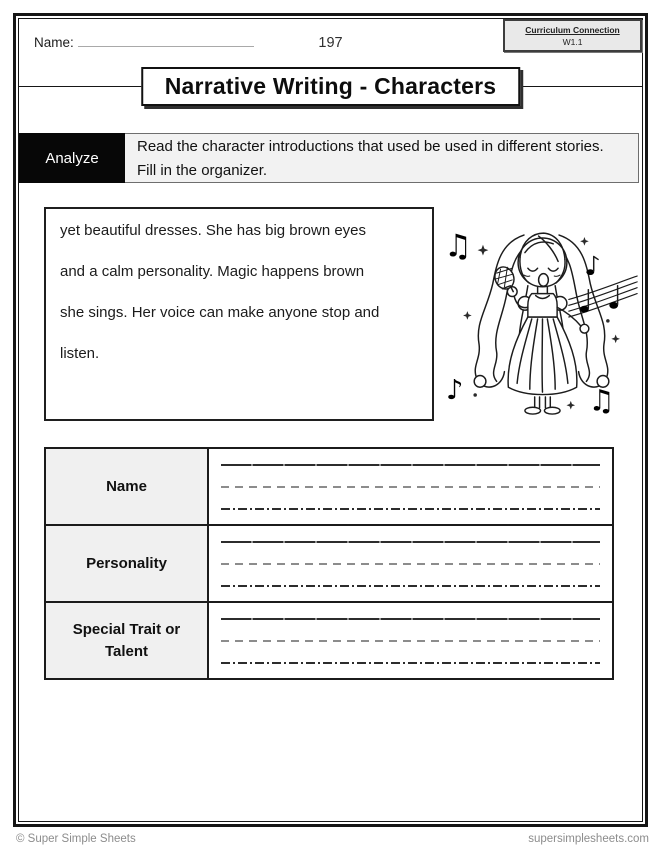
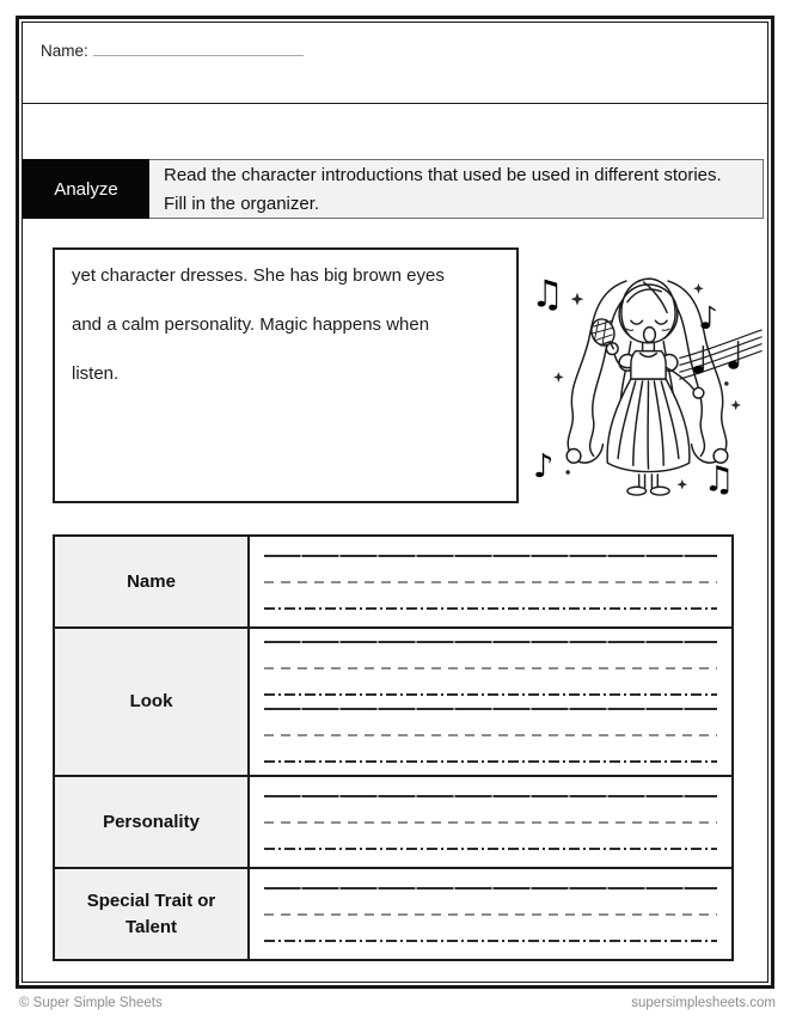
  Name:
- 197
- Curriculum Connection
- W1.1
- Narrative Writing - Characters
  Analyze
  Read the character introductions that used be used in different stories. Fill in the organizer.
- yet beautiful dresses. She has big brown eyes
+ yet character dresses. She has big brown eyes
- and a calm personality. Magic happens brown
+ and a calm personality. Magic happens when
- she sings. Her voice can make anyone stop and
  listen.
  ♫
  ♪
  ♫
  Name
+ Look
  Personality
  Special Trait or Talent
  © Super Simple Sheets
  supersimplesheets.com
